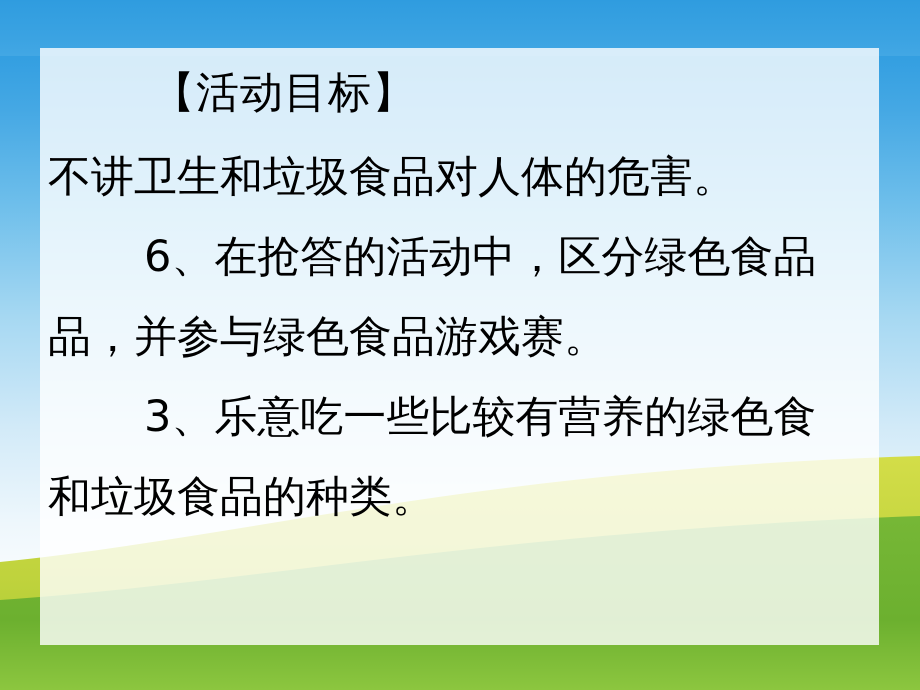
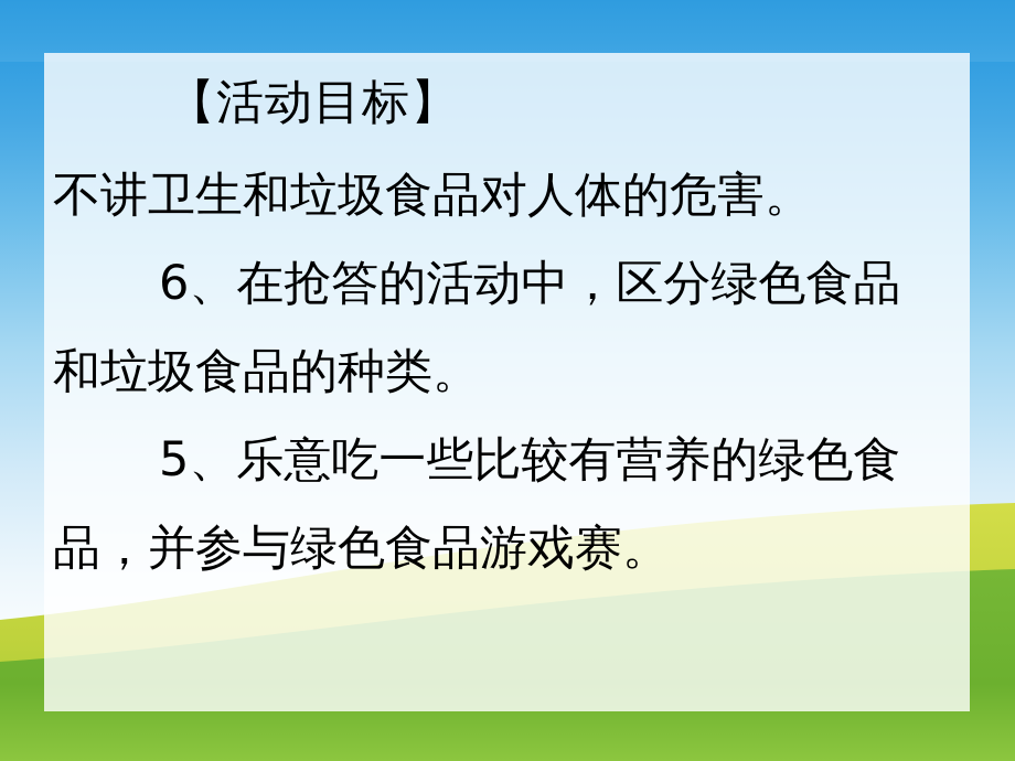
  【活动目标】
  不讲卫生和垃圾食品对人体的危害。
  6、在抢答的活动中，区分绿色食品
- 品，并参与绿色食品游戏赛。
+ 和垃圾食品的种类。
- 3、乐意吃一些比较有营养的绿色食
+ 5、乐意吃一些比较有营养的绿色食
- 和垃圾食品的种类。
+ 品，并参与绿色食品游戏赛。
